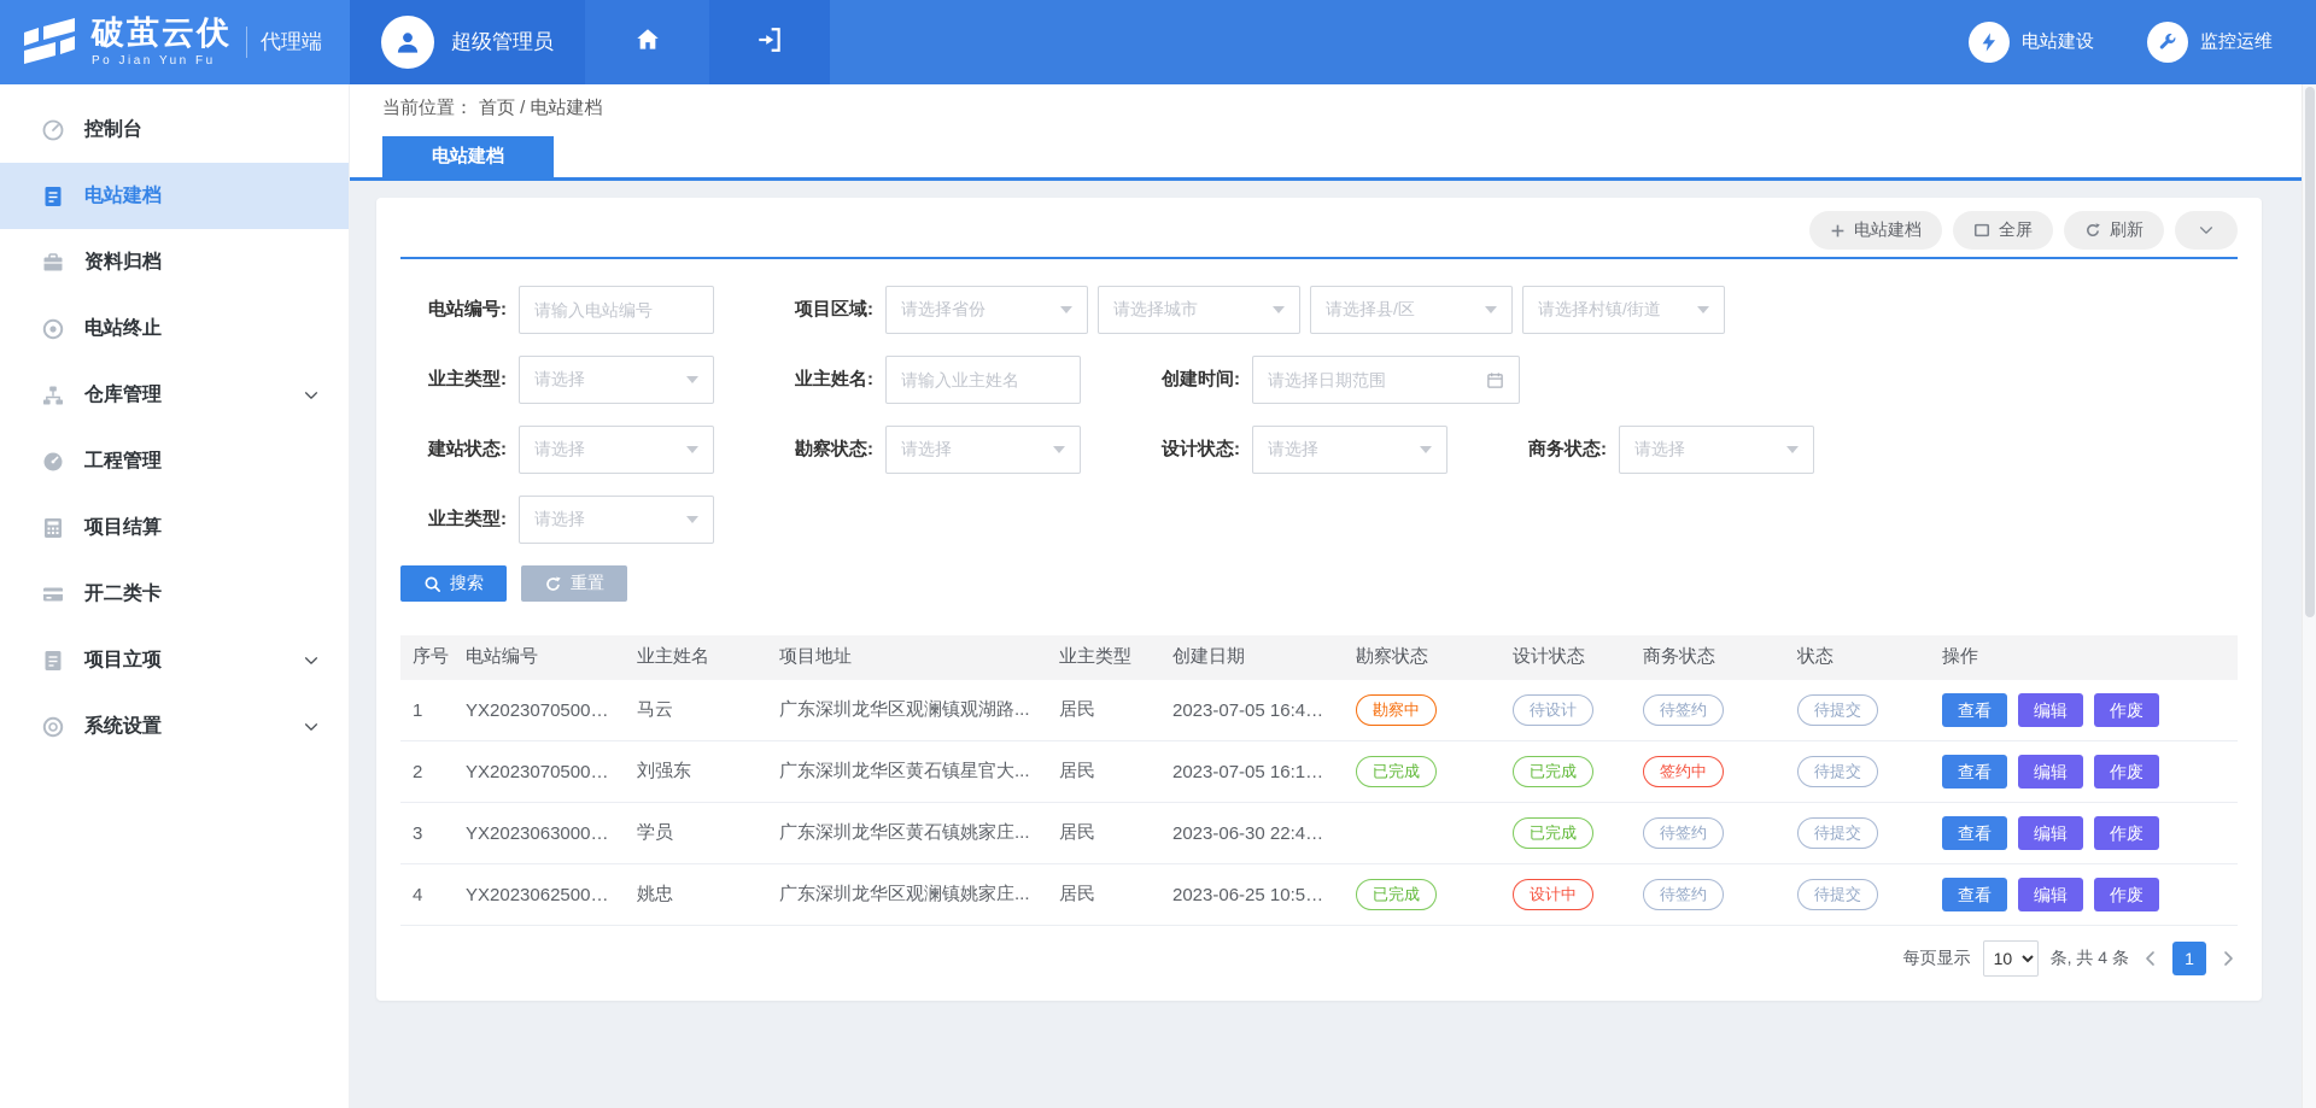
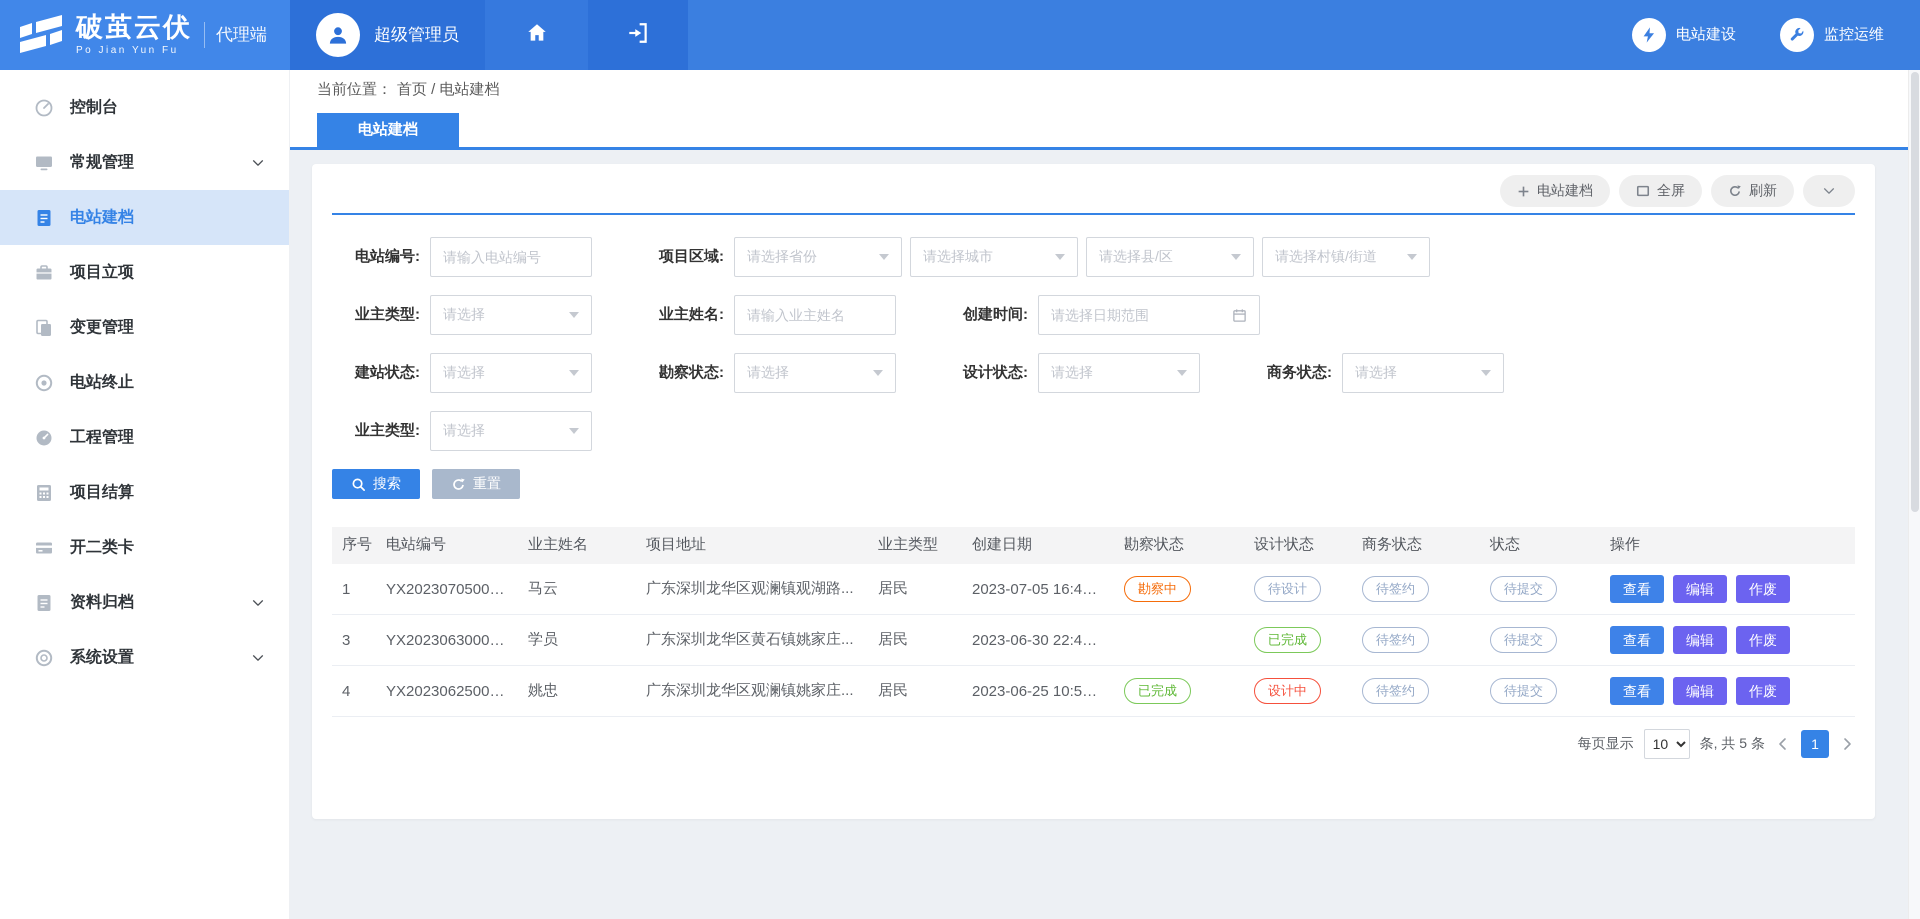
  破茧云伏
  Po Jian Yun Fu
  代理端
  超级管理员
  电站建设
  监控运维
  控制台
+ 常规管理
  电站建档
- 资料归档
+ 项目立项
+ 变更管理
  电站终止
- 仓库管理
  工程管理
  项目结算
  开二类卡
- 项目立项
+ 资料归档
  系统设置
  当前位置：
  首页 / 电站建档
  电站建档
  电站建档
  全屏
  刷新
  电站编号:
  请输入电站编号
  项目区域:
  请选择省份
  请选择城市
  请选择县/区
  请选择村镇/街道
  业主类型:
  请选择
  业主姓名:
  请输入业主姓名
  创建时间:
  请选择日期范围
  建站状态:
  请选择
  勘察状态:
  请选择
  设计状态:
  请选择
  商务状态:
  请选择
  业主类型:
  请选择
  搜索
  重置
  序号	电站编号	业主姓名	项目地址	业主类型	创建日期	勘察状态	设计状态	商务状态	状态	操作
  1	YX2023070500011	马云	广东深圳龙华区观澜镇观湖路...	居民	2023-07-05 16:42:22	勘察中	待设计	待签约	待提交	查看 编辑 作废
- 2	YX2023070500010	刘强东	广东深圳龙华区黄石镇星官大...	居民	2023-07-05 16:18:50	已完成	已完成	签约中	待提交	查看 编辑 作废
  3	YX2023063000009	学员	广东深圳龙华区黄石镇姚家庄...	居民	2023-06-30 22:45:57		已完成	待签约	待提交	查看 编辑 作废
  4	YX2023062500004	姚忠	广东深圳龙华区观澜镇姚家庄...	居民	2023-06-25 10:57:04	已完成	设计中	待签约	待提交	查看 编辑 作废
  每页显示
  10
- 条, 共 4 条
+ 条, 共 5 条
  1
